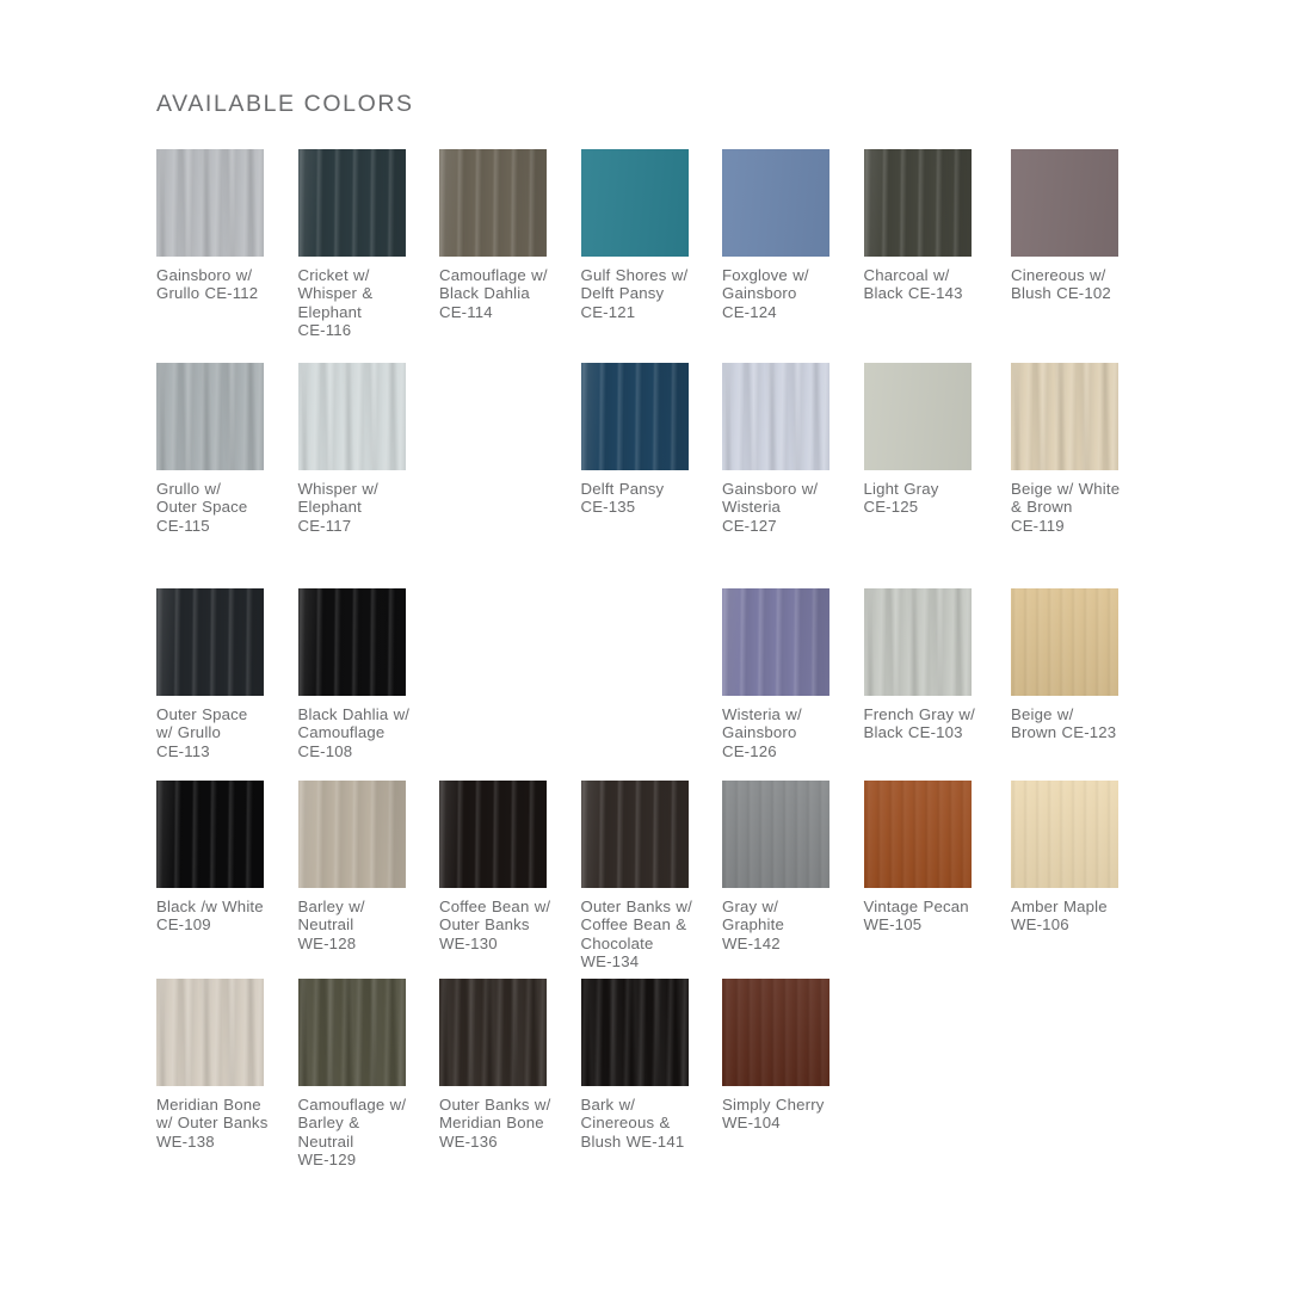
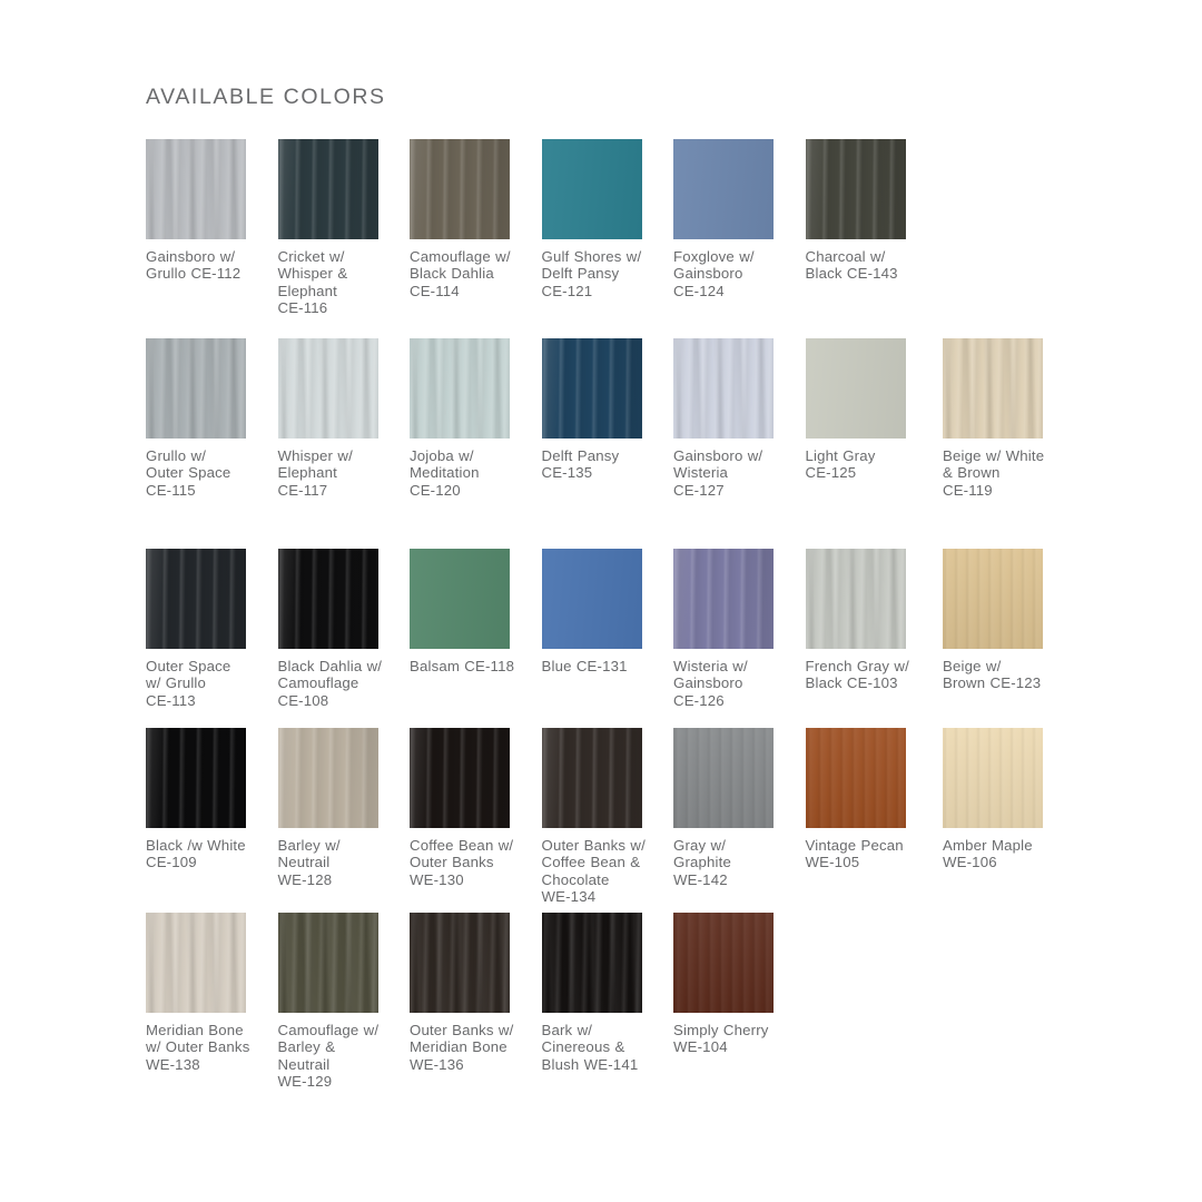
  AVAILABLE COLORS
  Gainsboro w/
  Grullo CE-112
  Cricket w/
  Whisper &
  Elephant
  CE-116
  Camouflage w/
  Black Dahlia
  CE-114
  Gulf Shores w/
  Delft Pansy
  CE-121
  Foxglove w/
  Gainsboro
  CE-124
  Charcoal w/
  Black CE-143
- Cinereous w/
- Blush CE-102
  Grullo w/
  Outer Space
  CE-115
  Whisper w/
  Elephant
  CE-117
+ Jojoba w/
+ Meditation
+ CE-120
  Delft Pansy
  CE-135
  Gainsboro w/
  Wisteria
  CE-127
  Light Gray
  CE-125
  Beige w/ White
  & Brown
  CE-119
  Outer Space
  w/ Grullo
  CE-113
  Black Dahlia w/
  Camouflage
  CE-108
+ Balsam CE-118
+ Blue CE-131
  Wisteria w/
  Gainsboro
  CE-126
  French Gray w/
  Black CE-103
  Beige w/
  Brown CE-123
  Black /w White
  CE-109
  Barley w/
  Neutrail
  WE-128
  Coffee Bean w/
  Outer Banks
  WE-130
  Outer Banks w/
  Coffee Bean &
  Chocolate
  WE-134
  Gray w/
  Graphite
  WE-142
  Vintage Pecan
  WE-105
  Amber Maple
  WE-106
  Meridian Bone
  w/ Outer Banks
  WE-138
  Camouflage w/
  Barley &
  Neutrail
  WE-129
  Outer Banks w/
  Meridian Bone
  WE-136
  Bark w/
  Cinereous &
  Blush WE-141
  Simply Cherry
  WE-104
